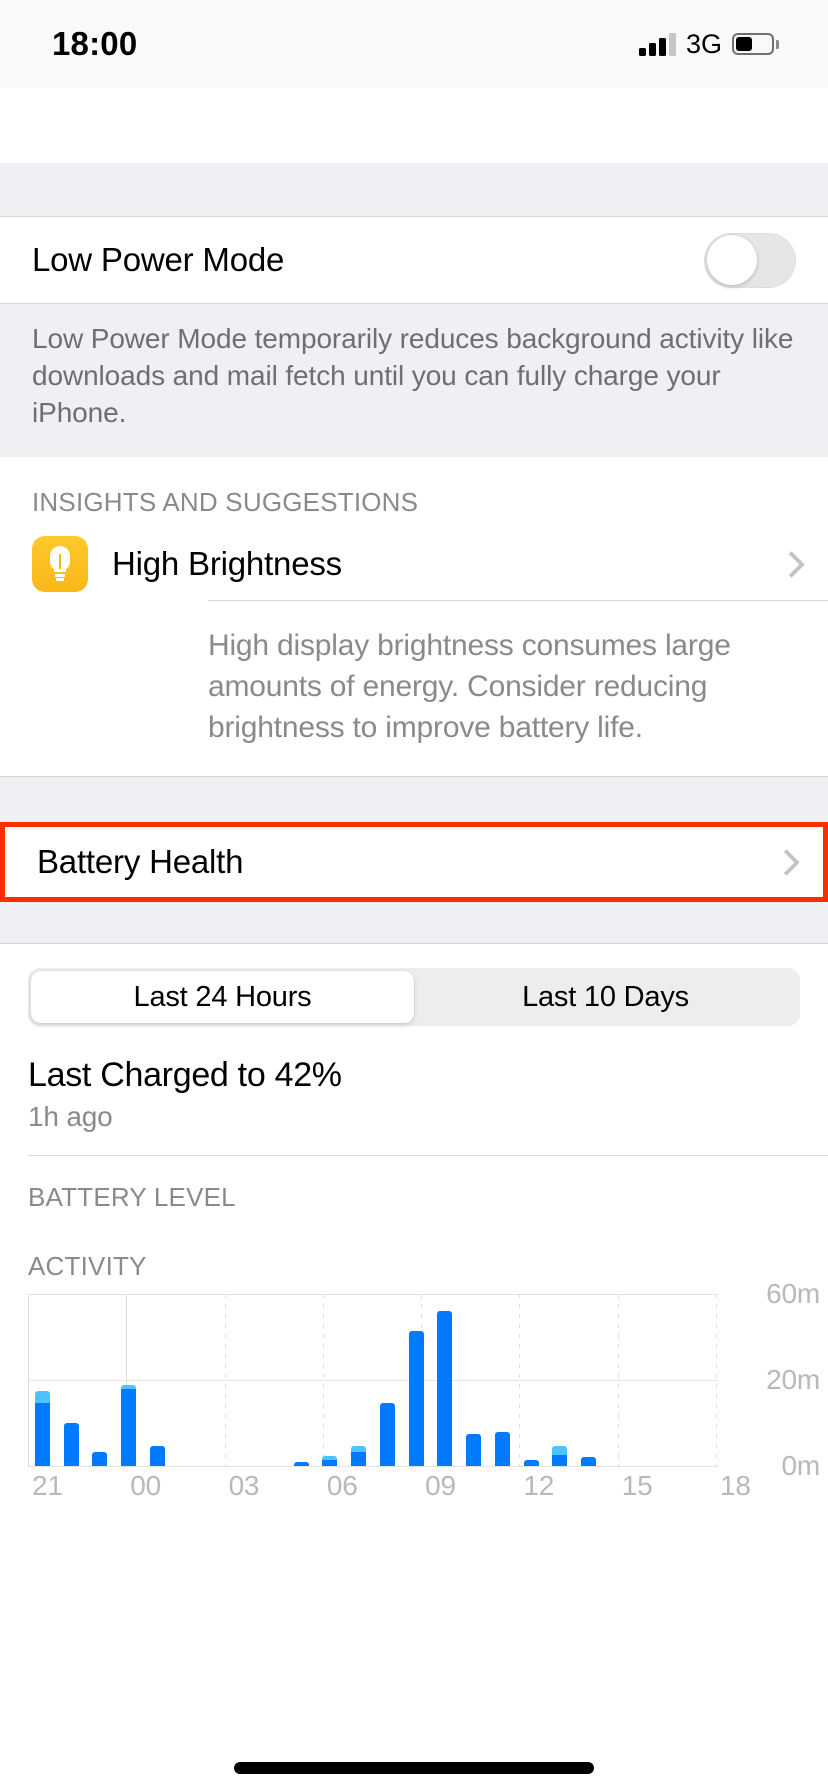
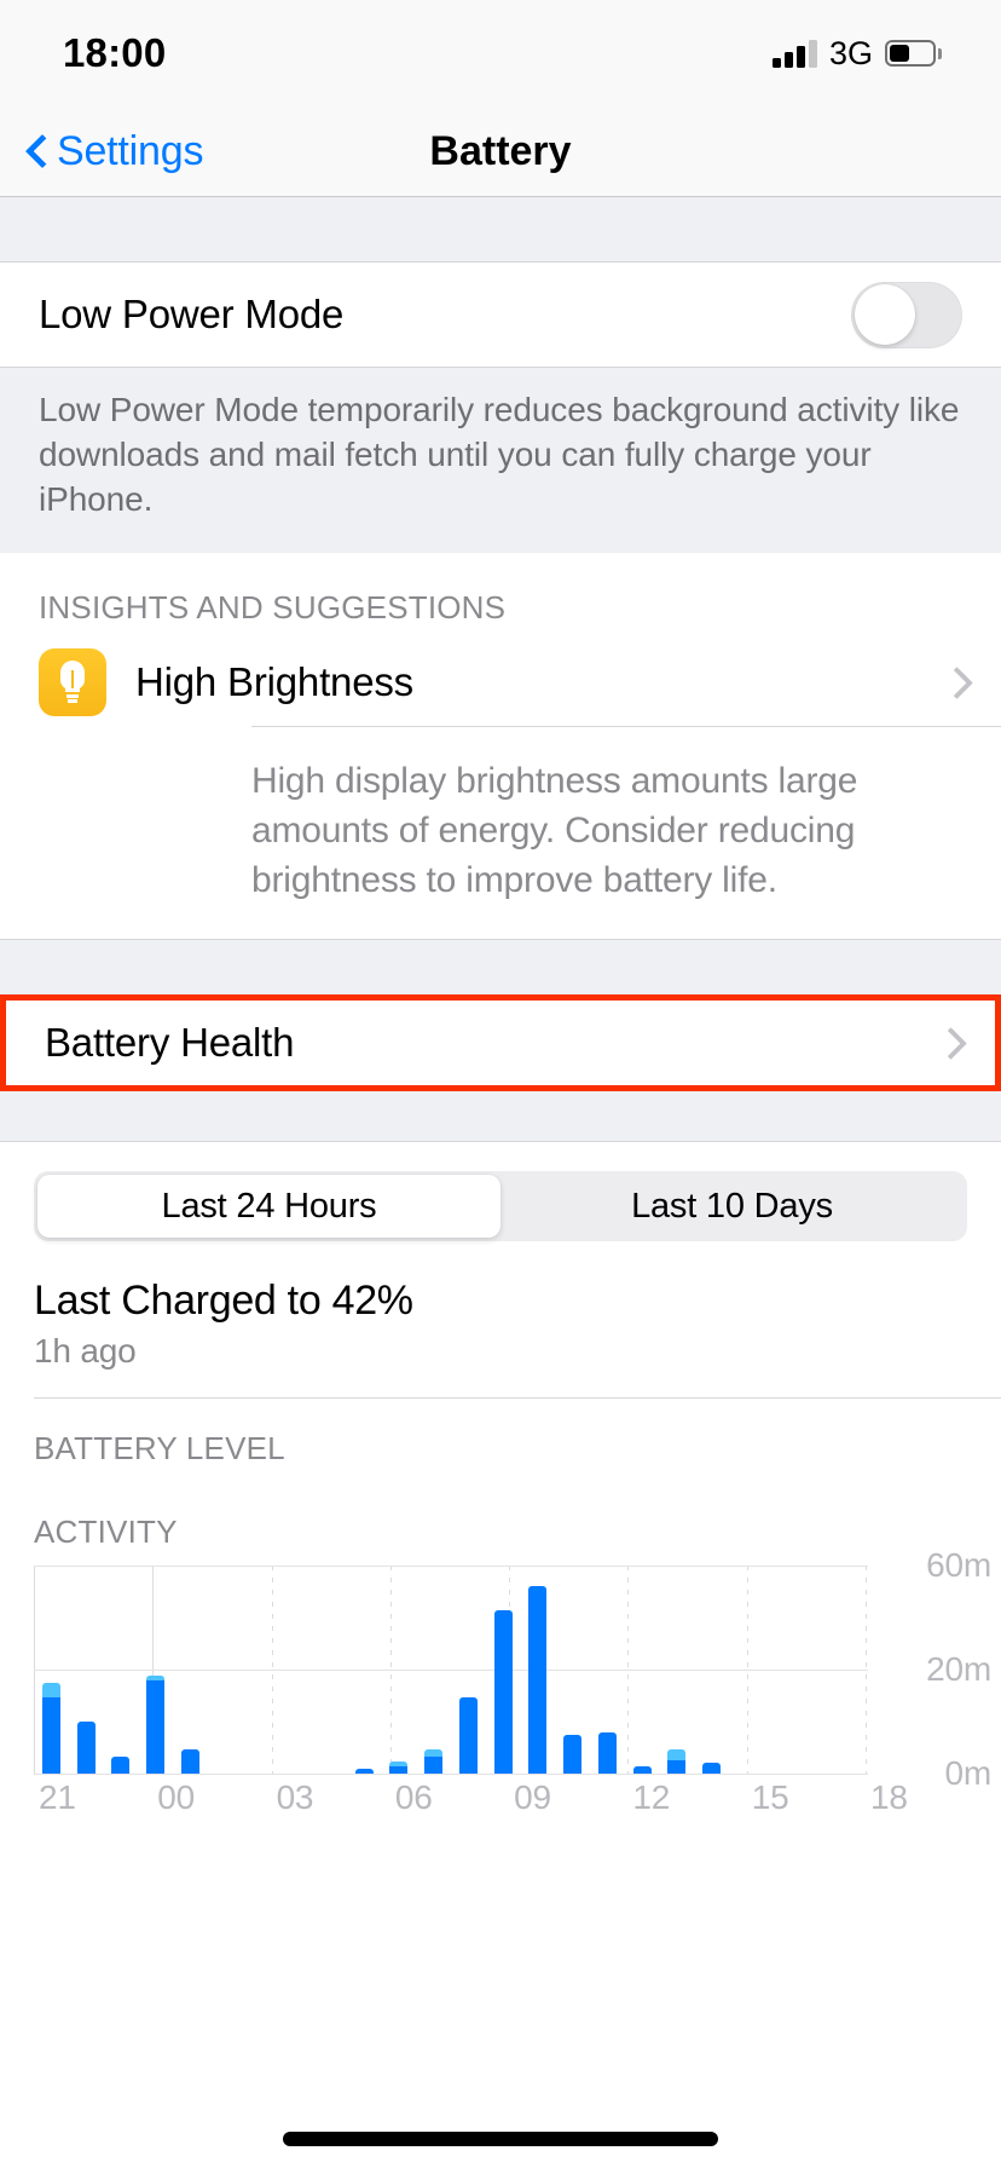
  18:00
  3G
+ Settings
+ Battery
  Low Power Mode
  Low Power Mode temporarily reduces background activity like downloads and mail fetch until you can fully charge your iPhone.
  INSIGHTS AND SUGGESTIONS
  High Brightness
- High display brightness consumes large amounts of energy. Consider reducing brightness to improve battery life.
+ High display brightness amounts large amounts of energy. Consider reducing brightness to improve battery life.
  Battery Health
  Last 24 Hours
  Last 10 Days
  Last Charged to 42%
  1h ago
  BATTERY LEVEL
  ACTIVITY
  0m
  20m
  60m
  21
  00
  03
  06
  09
  12
  15
  18
